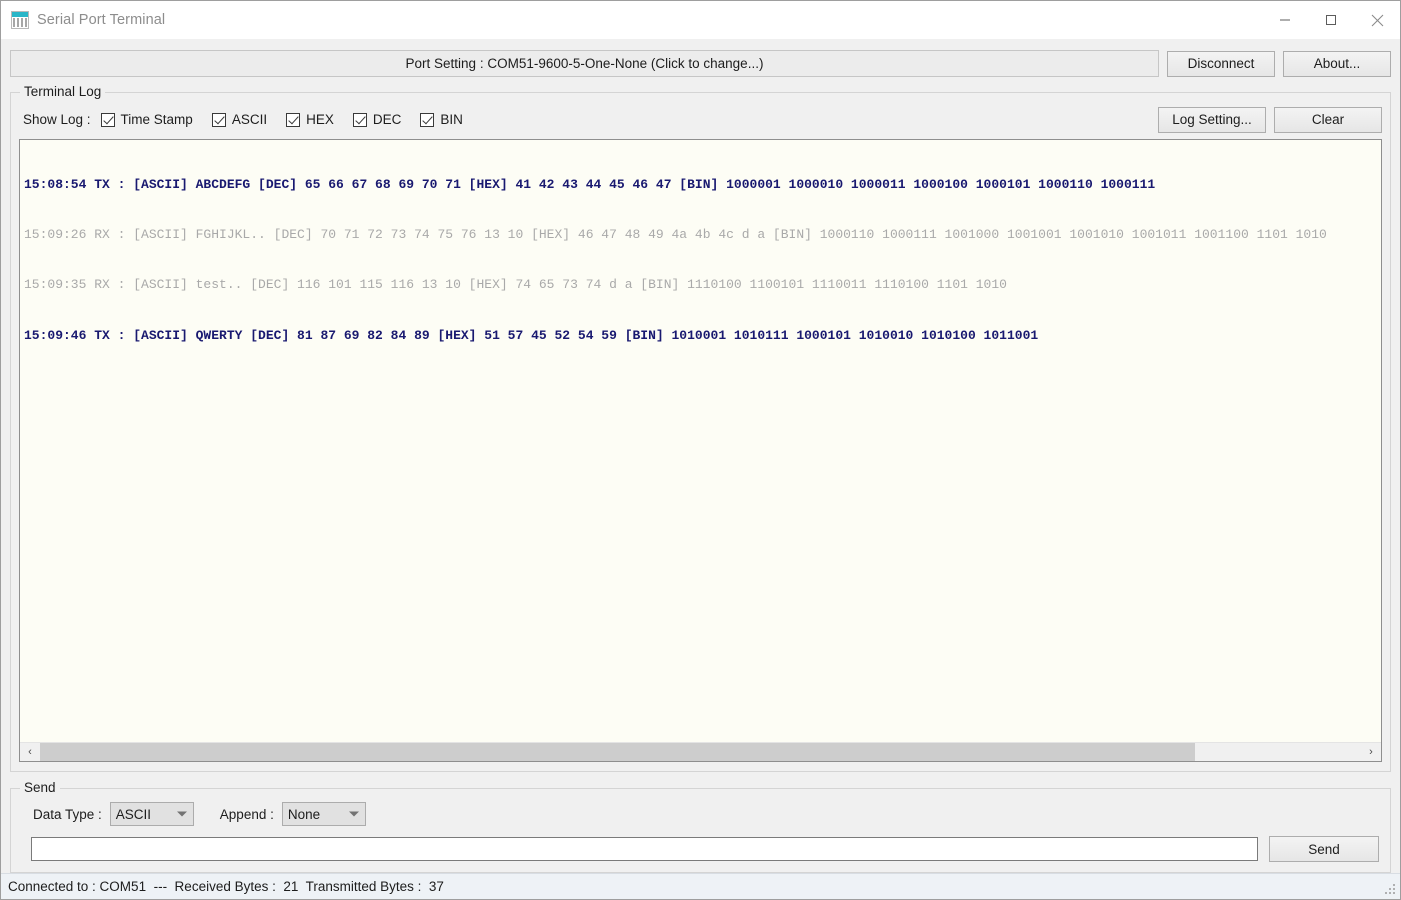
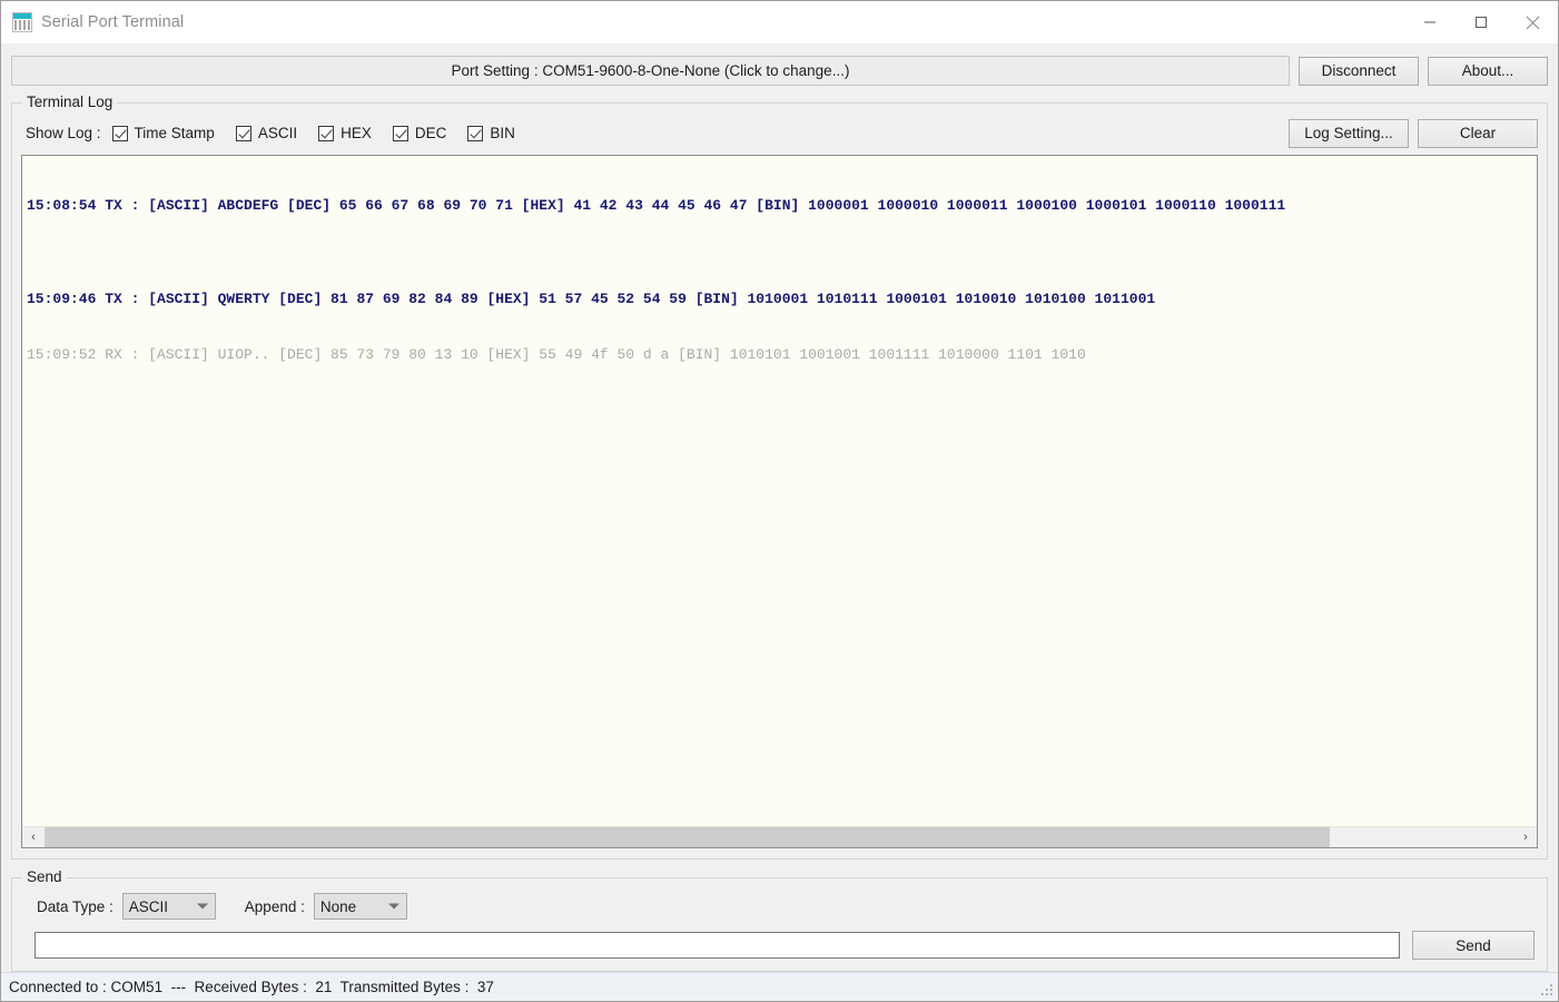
  Serial Port Terminal
- Port Setting : COM51-9600-5-One-None (Click to change...)
+ Port Setting : COM51-9600-8-One-None (Click to change...)
  Disconnect
  About...
  Terminal Log
  Show Log :
  Time Stamp
  ASCII
  HEX
  DEC
  BIN
  Log Setting...
  Clear
  15:08:54 TX : [ASCII] ABCDEFG [DEC] 65 66 67 68 69 70 71 [HEX] 41 42 43 44 45 46 47 [BIN] 1000001 1000010 1000011 1000100 1000101 1000110 1000111
- 15:09:26 RX : [ASCII] FGHIJKL.. [DEC] 70 71 72 73 74 75 76 13 10 [HEX] 46 47 48 49 4a 4b 4c d a [BIN] 1000110 1000111 1001000 1001001 1001010 1001011 1001100 1101 1010
- 15:09:35 RX : [ASCII] test.. [DEC] 116 101 115 116 13 10 [HEX] 74 65 73 74 d a [BIN] 1110100 1100101 1110011 1110100 1101 1010
  15:09:46 TX : [ASCII] QWERTY [DEC] 81 87 69 82 84 89 [HEX] 51 57 45 52 54 59 [BIN] 1010001 1010111 1000101 1010010 1010100 1011001
+ 15:09:52 RX : [ASCII] UIOP.. [DEC] 85 73 79 80 13 10 [HEX] 55 49 4f 50 d a [BIN] 1010101 1001001 1001111 1010000 1101 1010
  ‹
  ›
  Send
  Data Type :
  ASCII
  Append :
  None
  Send
  Connected to : COM51 --- Received Bytes : 21 Transmitted Bytes : 37
